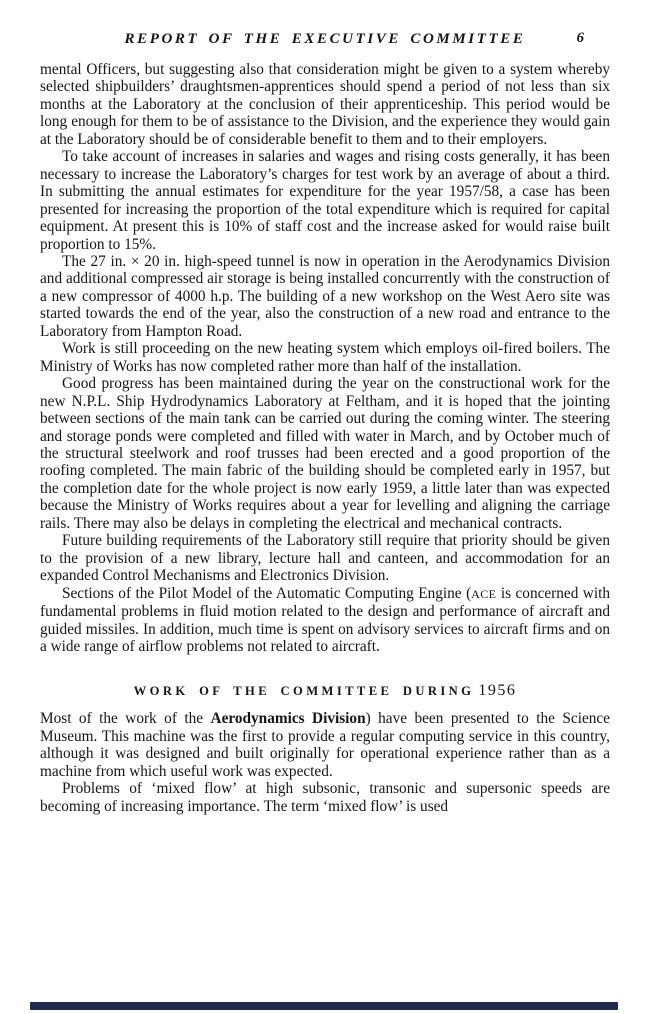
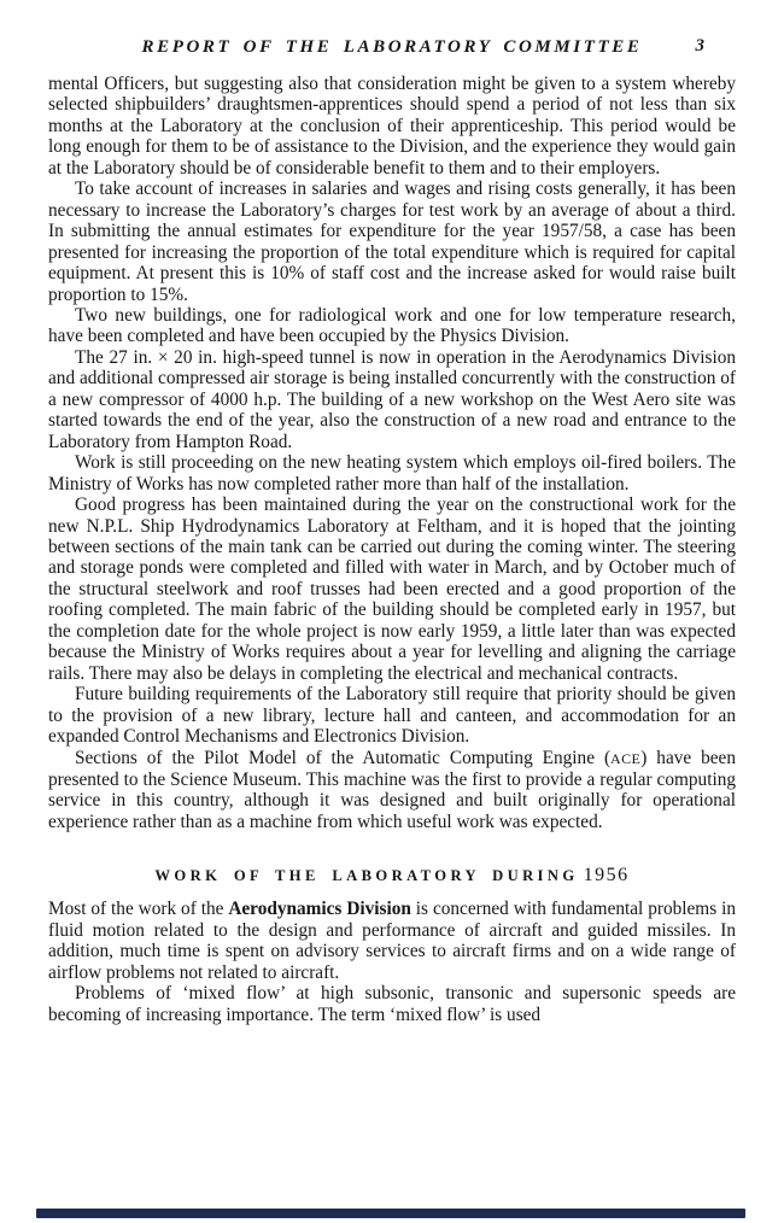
- REPORT OF THE EXECUTIVE COMMITTEE
+ REPORT OF THE LABORATORY COMMITTEE
- 6
+ 3
  mental Officers, but suggesting also that consideration might be given to a system whereby selected shipbuilders’ draughtsmen-apprentices should spend a period of not less than six months at the Laboratory at the conclusion of their apprenticeship. This period would be long enough for them to be of assistance to the Division, and the experience they would gain at the Laboratory should be of considerable benefit to them and to their employers.
  To take account of increases in salaries and wages and rising costs generally, it has been necessary to increase the Laboratory’s charges for test work by an average of about a third. In submitting the annual estimates for expenditure for the year 1957/58, a case has been presented for increasing the proportion of the total expenditure which is required for capital equipment. At present this is 10% of staff cost and the increase asked for would raise built proportion to 15%.
+ Two new buildings, one for radiological work and one for low temperature research, have been completed and have been occupied by the Physics Division.
  The 27 in. × 20 in. high-speed tunnel is now in operation in the Aerodynamics Division and additional compressed air storage is being installed concurrently with the construction of a new compressor of 4000 h.p. The building of a new workshop on the West Aero site was started towards the end of the year, also the construction of a new road and entrance to the Laboratory from Hampton Road.
  Work is still proceeding on the new heating system which employs oil-fired boilers. The Ministry of Works has now completed rather more than half of the installation.
  Good progress has been maintained during the year on the constructional work for the new N.P.L. Ship Hydrodynamics Laboratory at Feltham, and it is hoped that the jointing between sections of the main tank can be carried out during the coming winter. The steering and storage ponds were completed and filled with water in March, and by October much of the structural steelwork and roof trusses had been erected and a good proportion of the roofing completed. The main fabric of the building should be completed early in 1957, but the completion date for the whole project is now early 1959, a little later than was expected because the Ministry of Works requires about a year for levelling and aligning the carriage rails. There may also be delays in completing the electrical and mechanical contracts.
  Future building requirements of the Laboratory still require that priority should be given to the provision of a new library, lecture hall and canteen, and accommodation for an expanded Control Mechanisms and Electronics Division.
- Sections of the Pilot Model of the Automatic Computing Engine (ACE is concerned with fundamental problems in fluid motion related to the design and performance of aircraft and guided missiles. In addition, much time is spent on advisory services to aircraft firms and on a wide range of airflow problems not related to aircraft.
+ Sections of the Pilot Model of the Automatic Computing Engine (ACE) have been presented to the Science Museum. This machine was the first to provide a regular computing service in this country, although it was designed and built originally for operational experience rather than as a machine from which useful work was expected.
- WORK OF THE COMMITTEE DURING 1956
+ WORK OF THE LABORATORY DURING 1956
- Most of the work of the Aerodynamics Division) have been presented to the Science Museum. This machine was the first to provide a regular computing service in this country, although it was designed and built originally for operational experience rather than as a machine from which useful work was expected.
+ Most of the work of the Aerodynamics Division is concerned with fundamental problems in fluid motion related to the design and performance of aircraft and guided missiles. In addition, much time is spent on advisory services to aircraft firms and on a wide range of airflow problems not related to aircraft.
  Problems of ‘mixed flow’ at high subsonic, transonic and supersonic speeds are becoming of increasing importance. The term ‘mixed flow’ is used
